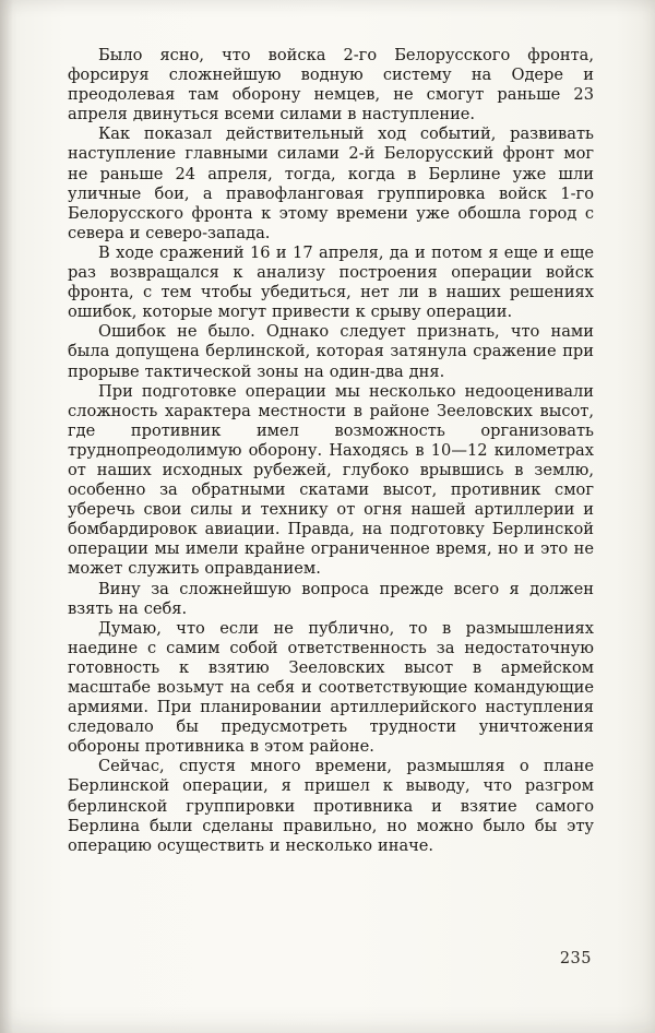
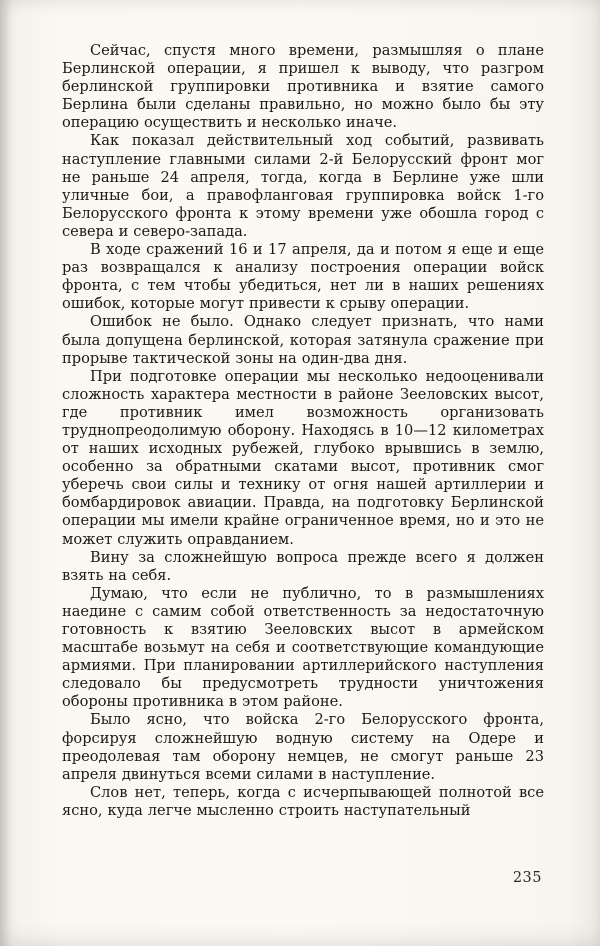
- Было ясно, что войска 2-го Белорусского фронта, форсируя сложнейшую водную систему на Одере и преодолевая там оборону немцев, не смогут раньше 23 апреля двинуться всеми силами в наступление.
+ Сейчас, спустя много времени, размышляя о плане Берлинской операции, я пришел к выводу, что разгром берлинской группировки противника и взятие самого Берлина были сделаны правильно, но можно было бы эту операцию осуществить и несколько иначе.
  Как показал действительный ход событий, развивать наступление главными силами 2-й Белорусский фронт мог не раньше 24 апреля, тогда, когда в Берлине уже шли уличные бои, а правофланговая группировка войск 1-го Белорусского фронта к этому времени уже обошла город с севера и северо-запада.
  В ходе сражений 16 и 17 апреля, да и потом я еще и еще раз возвращался к анализу построения операции войск фронта, с тем чтобы убедиться, нет ли в наших решениях ошибок, которые могут привести к срыву операции.
  Ошибок не было. Однако следует признать, что нами была допущена берлинской, которая затянула сражение при прорыве тактической зоны на один-два дня.
  При подготовке операции мы несколько недооценивали сложность характера местности в районе Зееловских высот, где противник имел возможность организовать труднопреодолимую оборону. Находясь в 10—12 километрах от наших исходных рубежей, глубоко врывшись в землю, особенно за обратными скатами высот, противник смог уберечь свои силы и технику от огня нашей артиллерии и бомбардировок авиации. Правда, на подготовку Берлинской операции мы имели крайне ограниченное время, но и это не может служить оправданием.
  Вину за сложнейшую вопроса прежде всего я должен взять на себя.
  Думаю, что если не публично, то в размышлениях наедине с самим собой ответственность за недостаточную готовность к взятию Зееловских высот в армейском масштабе возьмут на себя и соответствующие командующие армиями. При планировании артиллерийского наступления следовало бы предусмотреть трудности уничтожения обороны противника в этом районе.
- Сейчас, спустя много времени, размышляя о плане Берлинской операции, я пришел к выводу, что разгром берлинской группировки противника и взятие самого Берлина были сделаны правильно, но можно было бы эту операцию осуществить и несколько иначе.
+ Было ясно, что войска 2-го Белорусского фронта, форсируя сложнейшую водную систему на Одере и преодолевая там оборону немцев, не смогут раньше 23 апреля двинуться всеми силами в наступление.
+ Слов нет, теперь, когда с исчерпывающей полнотой все ясно, куда легче мысленно строить наступательный
  235
